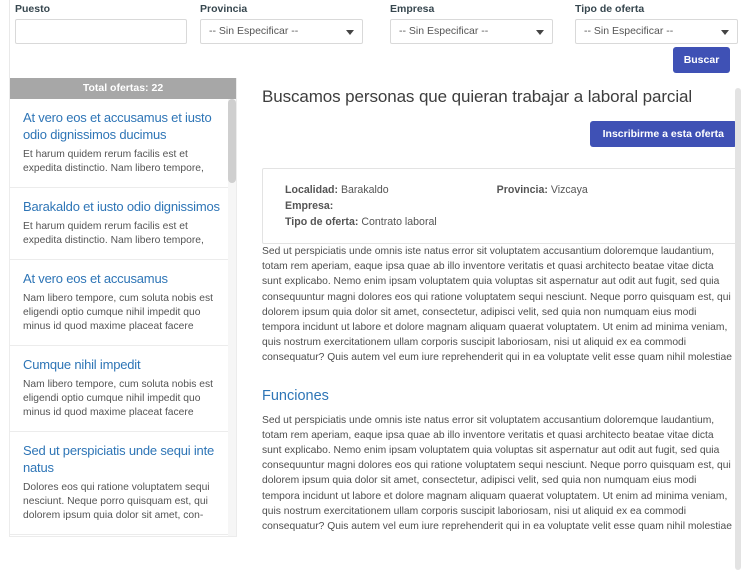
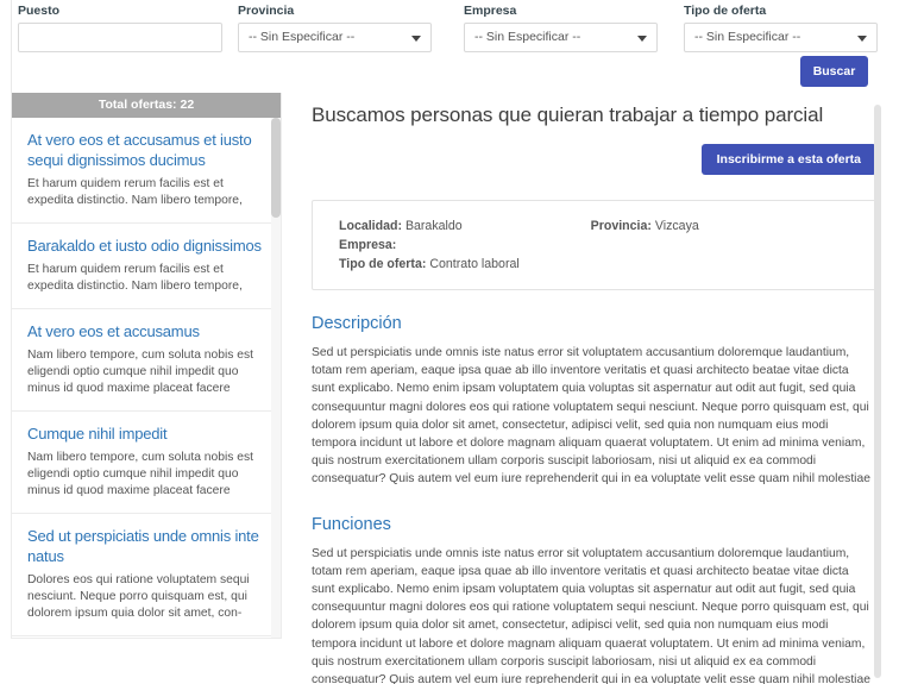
  Puesto
  Provincia
  -- Sin Especificar --
  Empresa
  -- Sin Especificar --
  Tipo de oferta
  -- Sin Especificar --
  Buscar
  Total ofertas: 22
- At vero eos et accusamus et iusto odio dignissimos ducimus
+ At vero eos et accusamus et iusto sequi dignissimos ducimus
  Et harum quidem rerum facilis est et expedita distinctio. Nam libero tempore,
  Barakaldo et iusto odio dignissimos
  Et harum quidem rerum facilis est et expedita distinctio. Nam libero tempore,
  At vero eos et accusamus
  Nam libero tempore, cum soluta nobis est eligendi optio cumque nihil impedit quo minus id quod maxime placeat facere
  Cumque nihil impedit
  Nam libero tempore, cum soluta nobis est eligendi optio cumque nihil impedit quo minus id quod maxime placeat facere
- Sed ut perspiciatis unde sequi inte natus
+ Sed ut perspiciatis unde omnis inte natus
  Dolores eos qui ratione voluptatem sequi nesciunt. Neque porro quisquam est, qui dolorem ipsum quia dolor sit amet, con-
- Buscamos personas que quieran trabajar a laboral parcial
+ Buscamos personas que quieran trabajar a tiempo parcial
  Inscribirme a esta oferta
  Localidad: Barakaldo
  Empresa:
  Tipo de oferta: Contrato laboral
  Provincia: Vizcaya
+ Descripción
  Sed ut perspiciatis unde omnis iste natus error sit voluptatem accusantium doloremque laudantium, totam rem aperiam, eaque ipsa quae ab illo inventore veritatis et quasi architecto beatae vitae dicta sunt explicabo. Nemo enim ipsam voluptatem quia voluptas sit aspernatur aut odit aut fugit, sed quia consequuntur magni dolores eos qui ratione voluptatem sequi nesciunt. Neque porro quisquam est, qui dolorem ipsum quia dolor sit amet, consectetur, adipisci velit, sed quia non numquam eius modi tempora incidunt ut labore et dolore magnam aliquam quaerat voluptatem. Ut enim ad minima veniam, quis nostrum exercitationem ullam corporis suscipit laboriosam, nisi ut aliquid ex ea commodi consequatur? Quis autem vel eum iure reprehenderit qui in ea voluptate velit esse quam nihil molestiae
  Funciones
  Sed ut perspiciatis unde omnis iste natus error sit voluptatem accusantium doloremque laudantium, totam rem aperiam, eaque ipsa quae ab illo inventore veritatis et quasi architecto beatae vitae dicta sunt explicabo. Nemo enim ipsam voluptatem quia voluptas sit aspernatur aut odit aut fugit, sed quia consequuntur magni dolores eos qui ratione voluptatem sequi nesciunt. Neque porro quisquam est, qui dolorem ipsum quia dolor sit amet, consectetur, adipisci velit, sed quia non numquam eius modi tempora incidunt ut labore et dolore magnam aliquam quaerat voluptatem. Ut enim ad minima veniam, quis nostrum exercitationem ullam corporis suscipit laboriosam, nisi ut aliquid ex ea commodi consequatur? Quis autem vel eum iure reprehenderit qui in ea voluptate velit esse quam nihil molestiae
